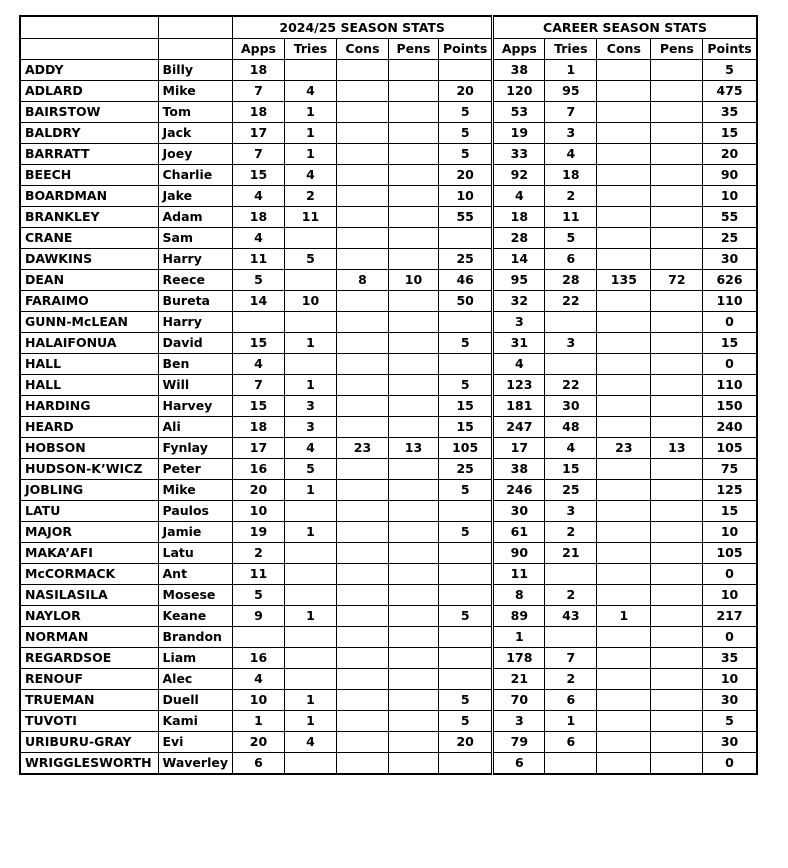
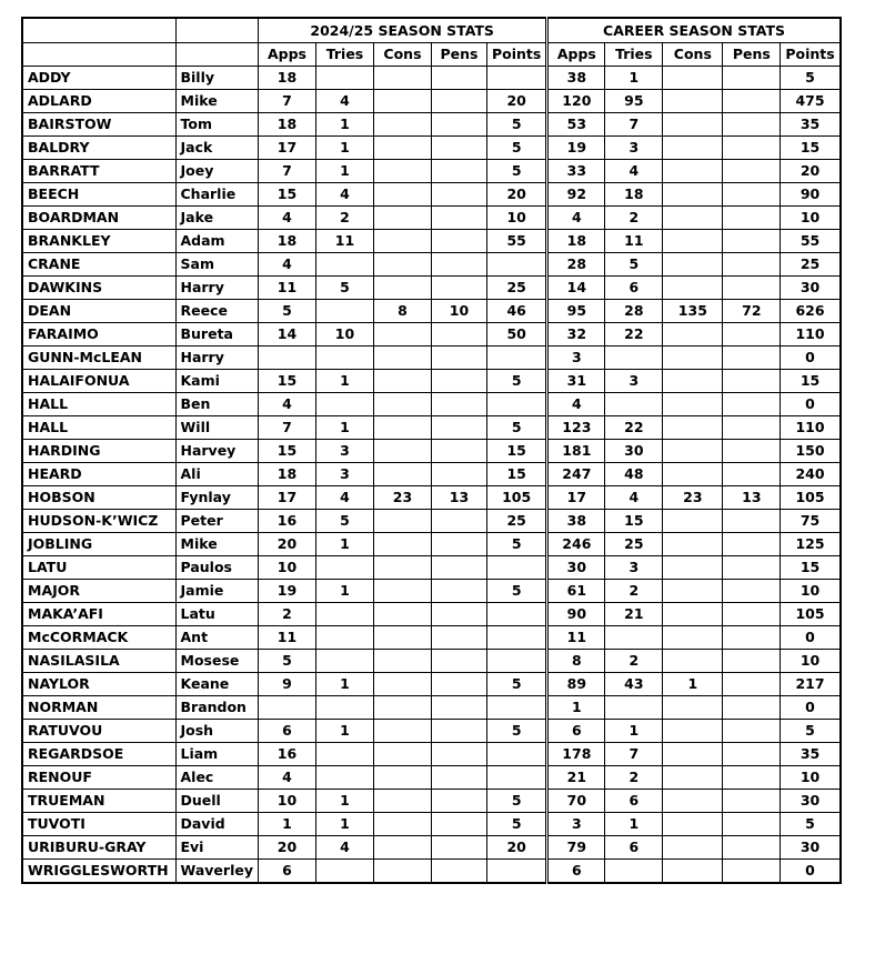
  		2024/25 SEASON STATS	CAREER SEASON STATS
  		Apps	Tries	Cons	Pens	Points	Apps	Tries	Cons	Pens	Points
  ADDY	Billy	18					38	1			5
  ADLARD	Mike	7	4			20	120	95			475
  BAIRSTOW	Tom	18	1			5	53	7			35
  BALDRY	Jack	17	1			5	19	3			15
  BARRATT	Joey	7	1			5	33	4			20
  BEECH	Charlie	15	4			20	92	18			90
  BOARDMAN	Jake	4	2			10	4	2			10
  BRANKLEY	Adam	18	11			55	18	11			55
  CRANE	Sam	4					28	5			25
  DAWKINS	Harry	11	5			25	14	6			30
  DEAN	Reece	5		8	10	46	95	28	135	72	626
  FARAIMO	Bureta	14	10			50	32	22			110
  GUNN-McLEAN	Harry						3				0
- HALAIFONUA	David	15	1			5	31	3			15
+ HALAIFONUA	Kami	15	1			5	31	3			15
  HALL	Ben	4					4				0
  HALL	Will	7	1			5	123	22			110
  HARDING	Harvey	15	3			15	181	30			150
  HEARD	Ali	18	3			15	247	48			240
  HOBSON	Fynlay	17	4	23	13	105	17	4	23	13	105
  HUDSON-K’WICZ	Peter	16	5			25	38	15			75
  JOBLING	Mike	20	1			5	246	25			125
  LATU	Paulos	10					30	3			15
  MAJOR	Jamie	19	1			5	61	2			10
  MAKA’AFI	Latu	2					90	21			105
  McCORMACK	Ant	11					11				0
  NASILASILA	Mosese	5					8	2			10
  NAYLOR	Keane	9	1			5	89	43	1		217
  NORMAN	Brandon						1				0
+ RATUVOU	Josh	6	1			5	6	1			5
  REGARDSOE	Liam	16					178	7			35
  RENOUF	Alec	4					21	2			10
  TRUEMAN	Duell	10	1			5	70	6			30
- TUVOTI	Kami	1	1			5	3	1			5
+ TUVOTI	David	1	1			5	3	1			5
  URIBURU-GRAY	Evi	20	4			20	79	6			30
  WRIGGLESWORTH	Waverley	6					6				0
